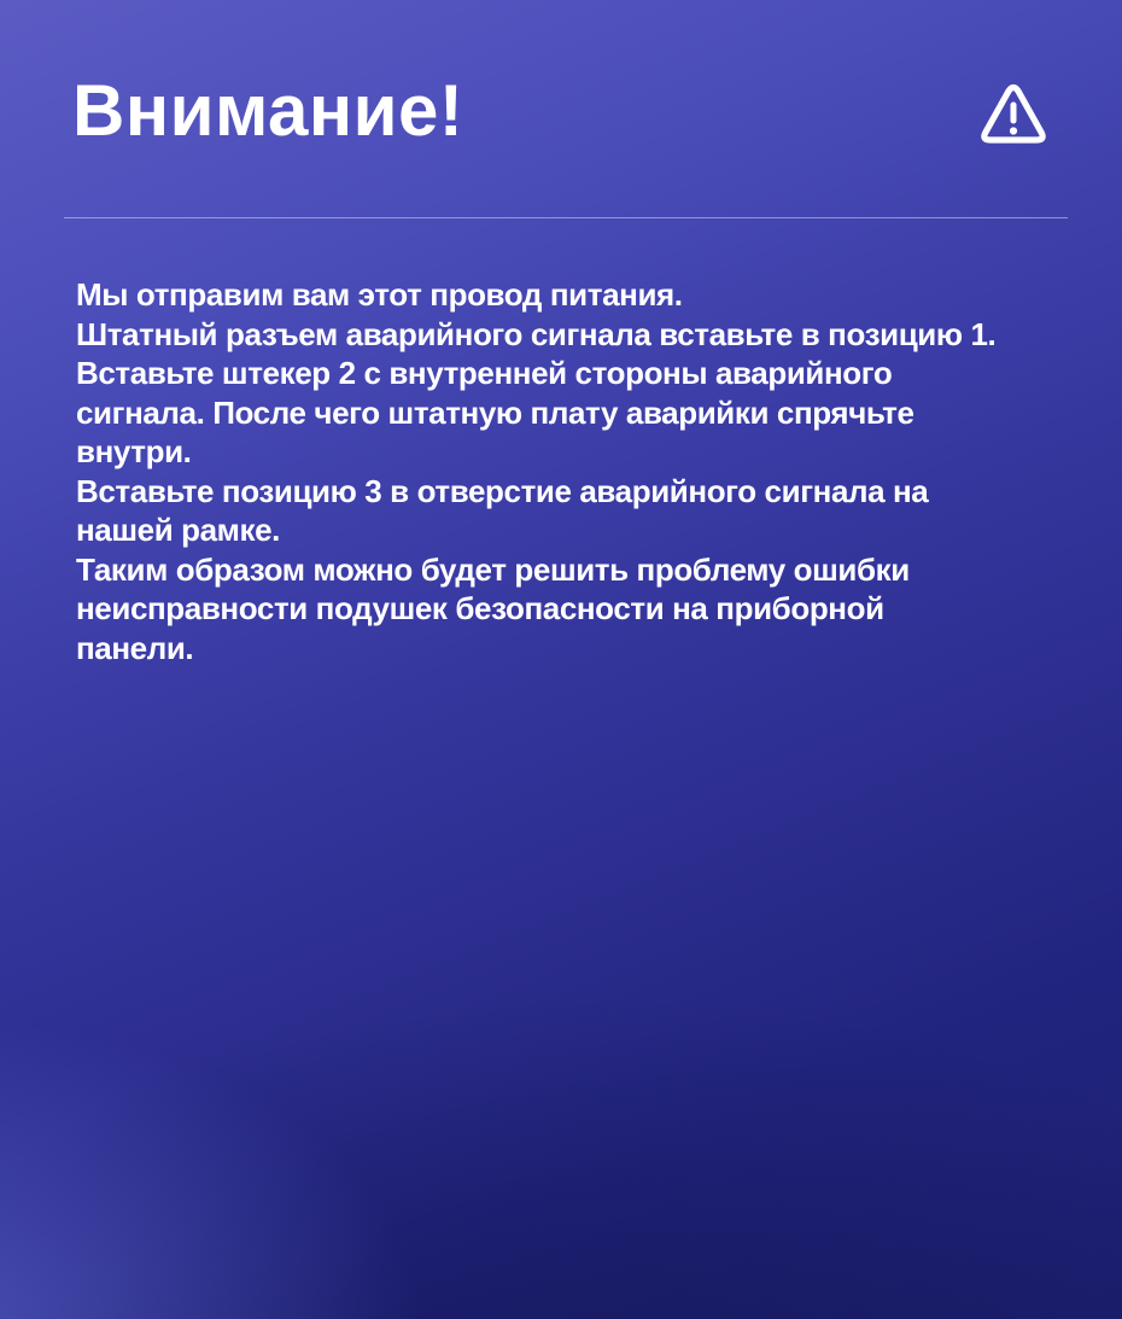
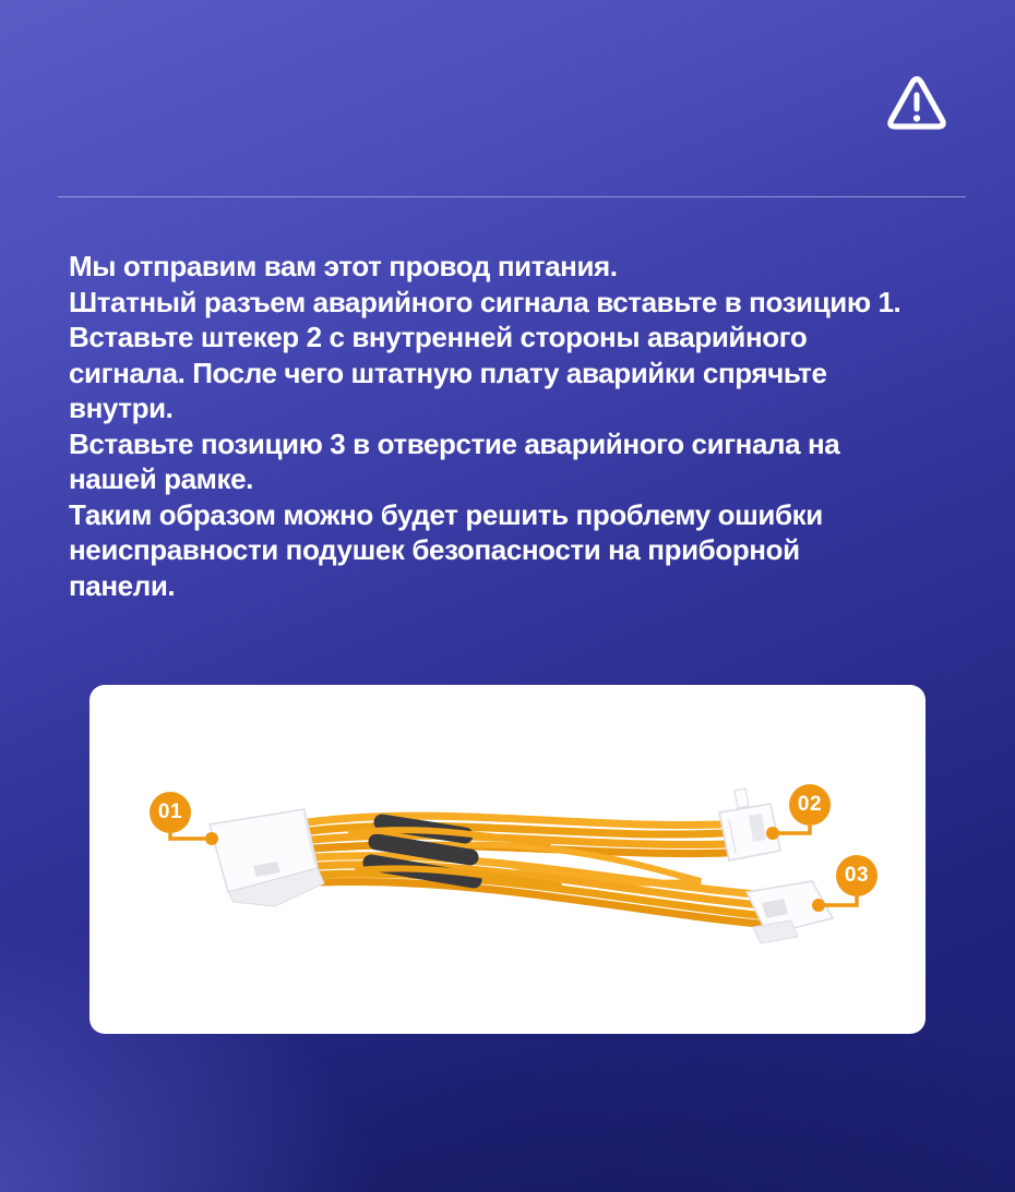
- Внимание!
  Мы отправим вам этот провод питания.
  Штатный разъем аварийного сигнала вставьте в позицию 1.
  Вставьте штекер 2 с внутренней стороны аварийного
  сигнала. После чего штатную плату аварийки спрячьте
  внутри.
  Вставьте позицию 3 в отверстие аварийного сигнала на
  нашей рамке.
  Таким образом можно будет решить проблему ошибки
  неисправности подушек безопасности на приборной
  панели.
+ 01
+ 02
+ 03
